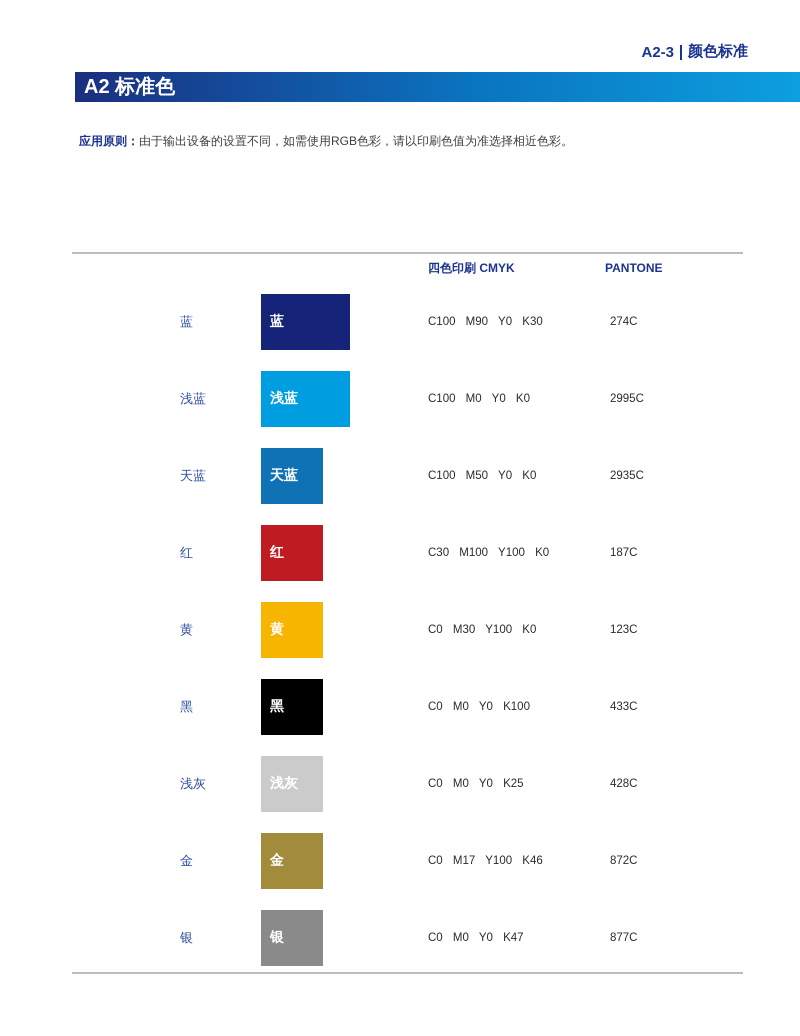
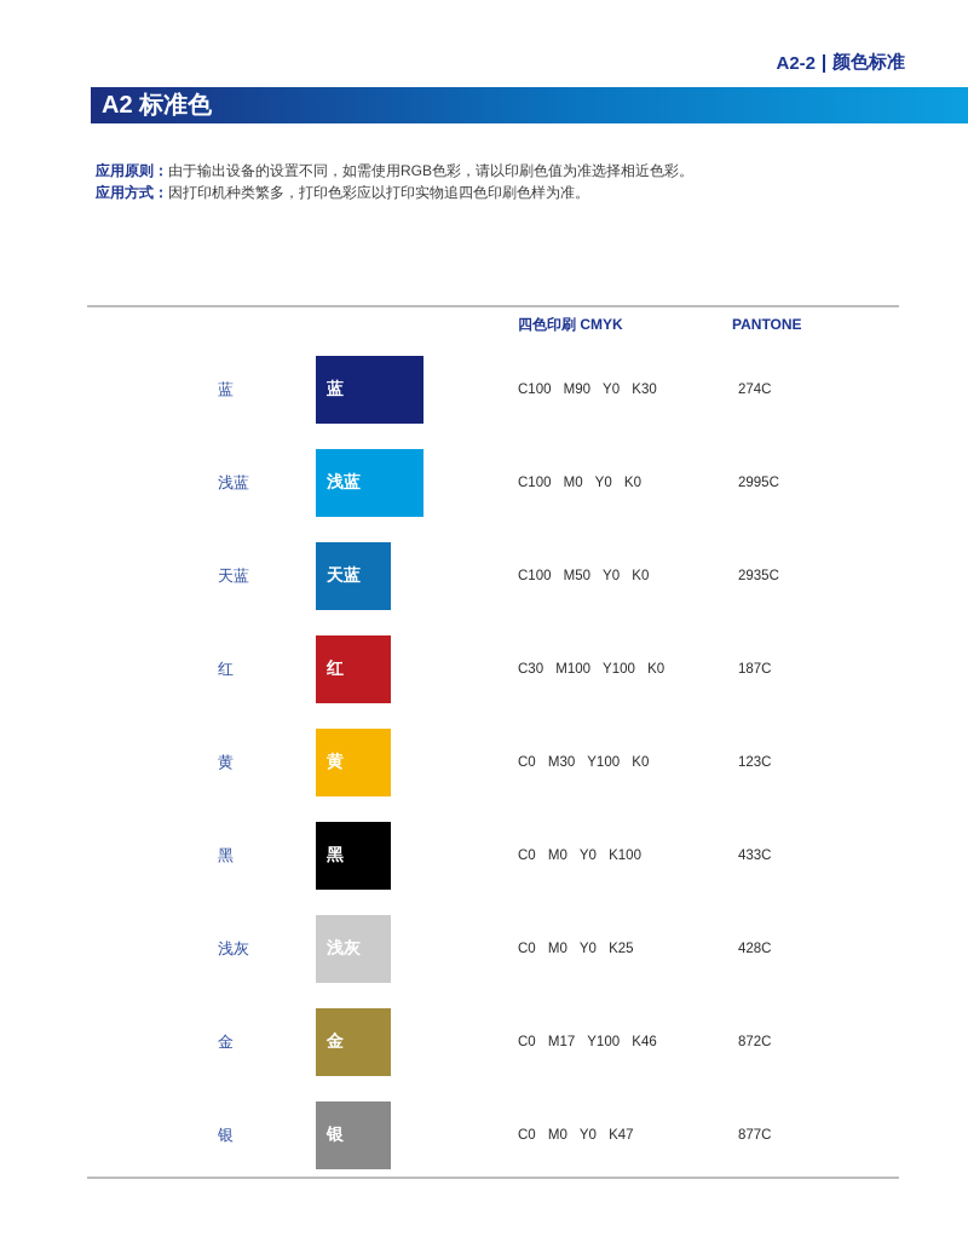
- A2-3
+ A2-2
  颜色标准
  A2 标准色
  应用原则：由于输出设备的设置不同，如需使用RGB色彩，请以印刷色值为准选择相近色彩。
+ 应用方式：因打印机种类繁多，打印色彩应以打印实物追四色印刷色样为准。
  四色印刷 CMYK
  PANTONE
  蓝
  蓝
  C100 M90 Y0 K30
  274C
  浅蓝
  浅蓝
  C100 M0 Y0 K0
  2995C
  天蓝
  天蓝
  C100 M50 Y0 K0
  2935C
  红
  红
  C30 M100 Y100 K0
  187C
  黄
  黄
  C0 M30 Y100 K0
  123C
  黑
  黑
  C0 M0 Y0 K100
  433C
  浅灰
  浅灰
  C0 M0 Y0 K25
  428C
  金
  金
  C0 M17 Y100 K46
  872C
  银
  银
  C0 M0 Y0 K47
  877C
